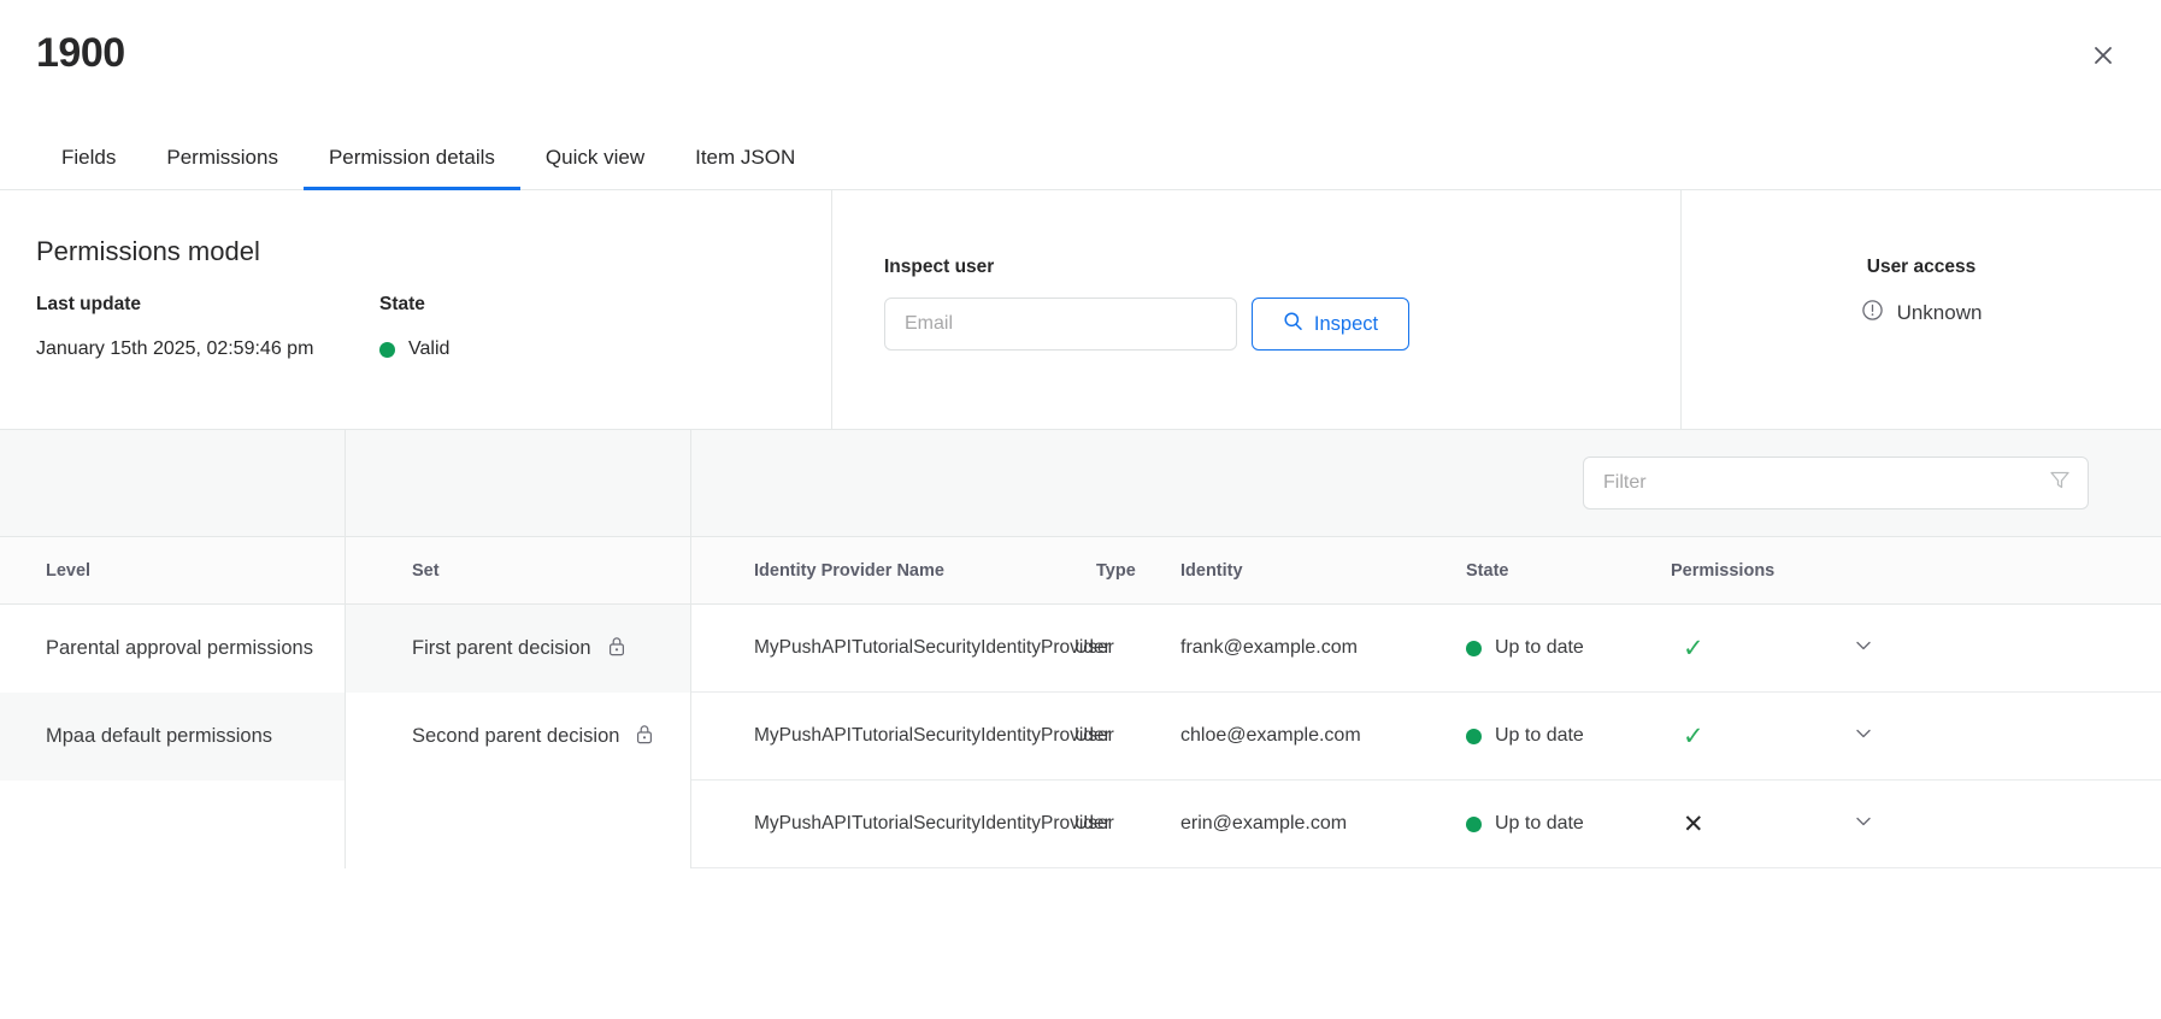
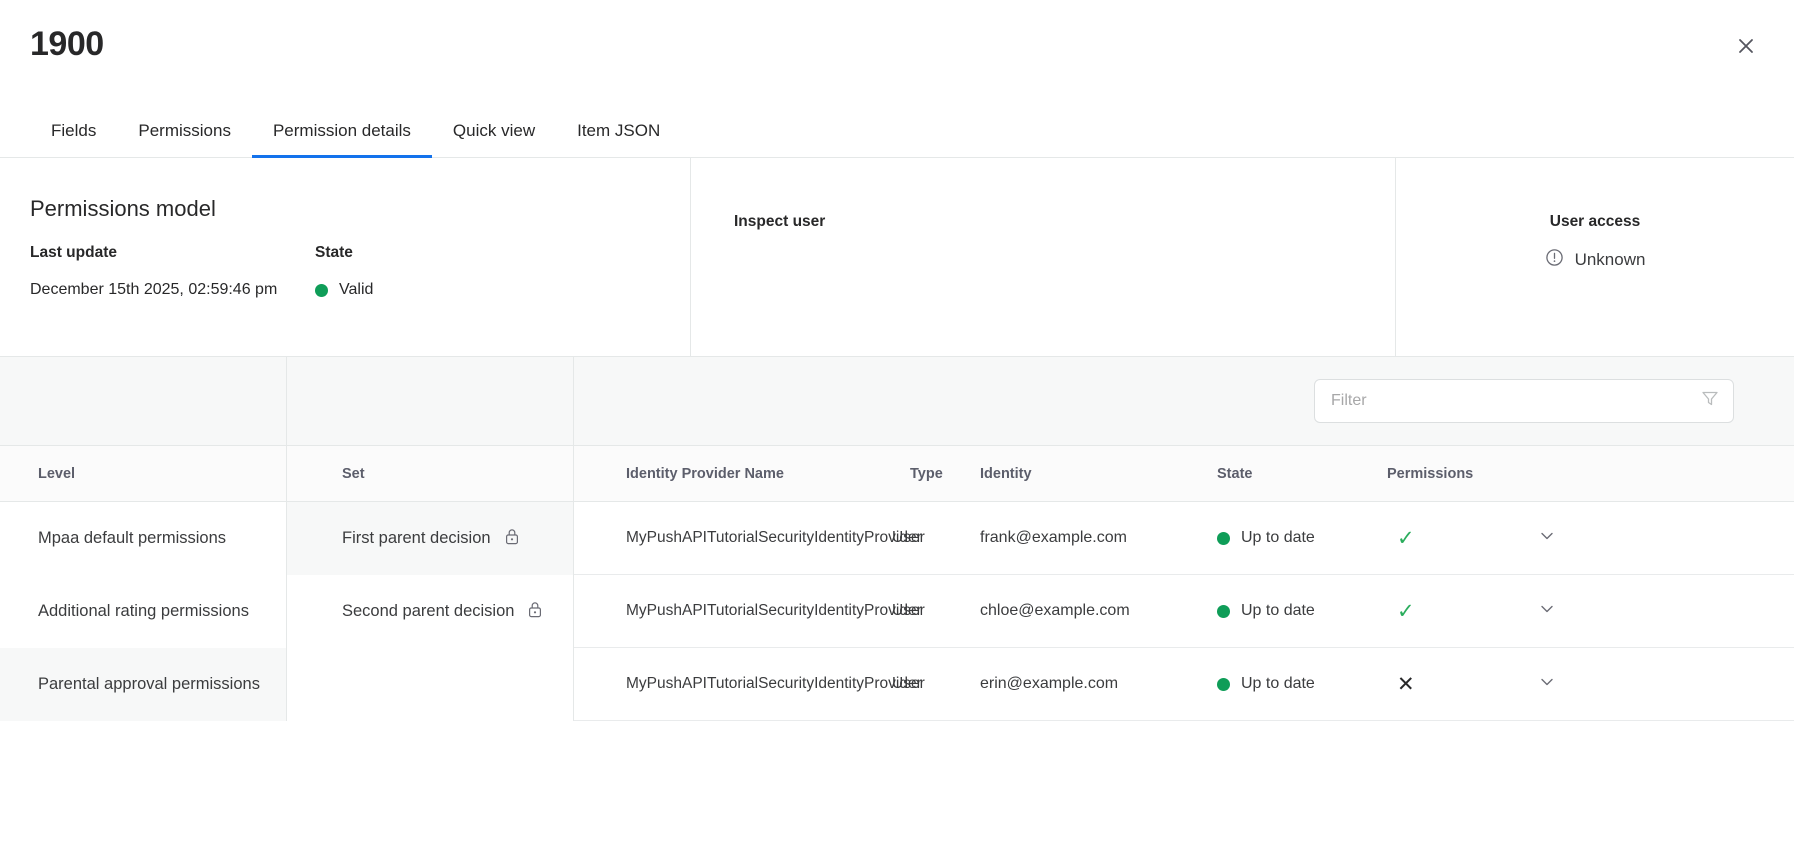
  1900
  Fields
  Permissions
  Permission details
  Quick view
  Item JSON
  Permissions model
  Last update
- January 15th 2025, 02:59:46 pm
+ December 15th 2025, 02:59:46 pm
  State
  Valid
  Inspect user
- Email
- Inspect
  User access
  Unknown
  Filter
  Level
  Set
  Identity Provider Name
  Type
  Identity
  State
  Permissions
- Parental approval permissions
+ Mpaa default permissions
+ Additional rating permissions
- Mpaa default permissions
+ Parental approval permissions
  First parent decision
  Second parent decision
  MyPushAPITutorialSecurityIdentityProvider
  User
  frank@example.com
  Up to date
  ✓
  MyPushAPITutorialSecurityIdentityProvider
  User
  chloe@example.com
  Up to date
  ✓
  MyPushAPITutorialSecurityIdentityProvider
  User
  erin@example.com
  Up to date
  ✕
